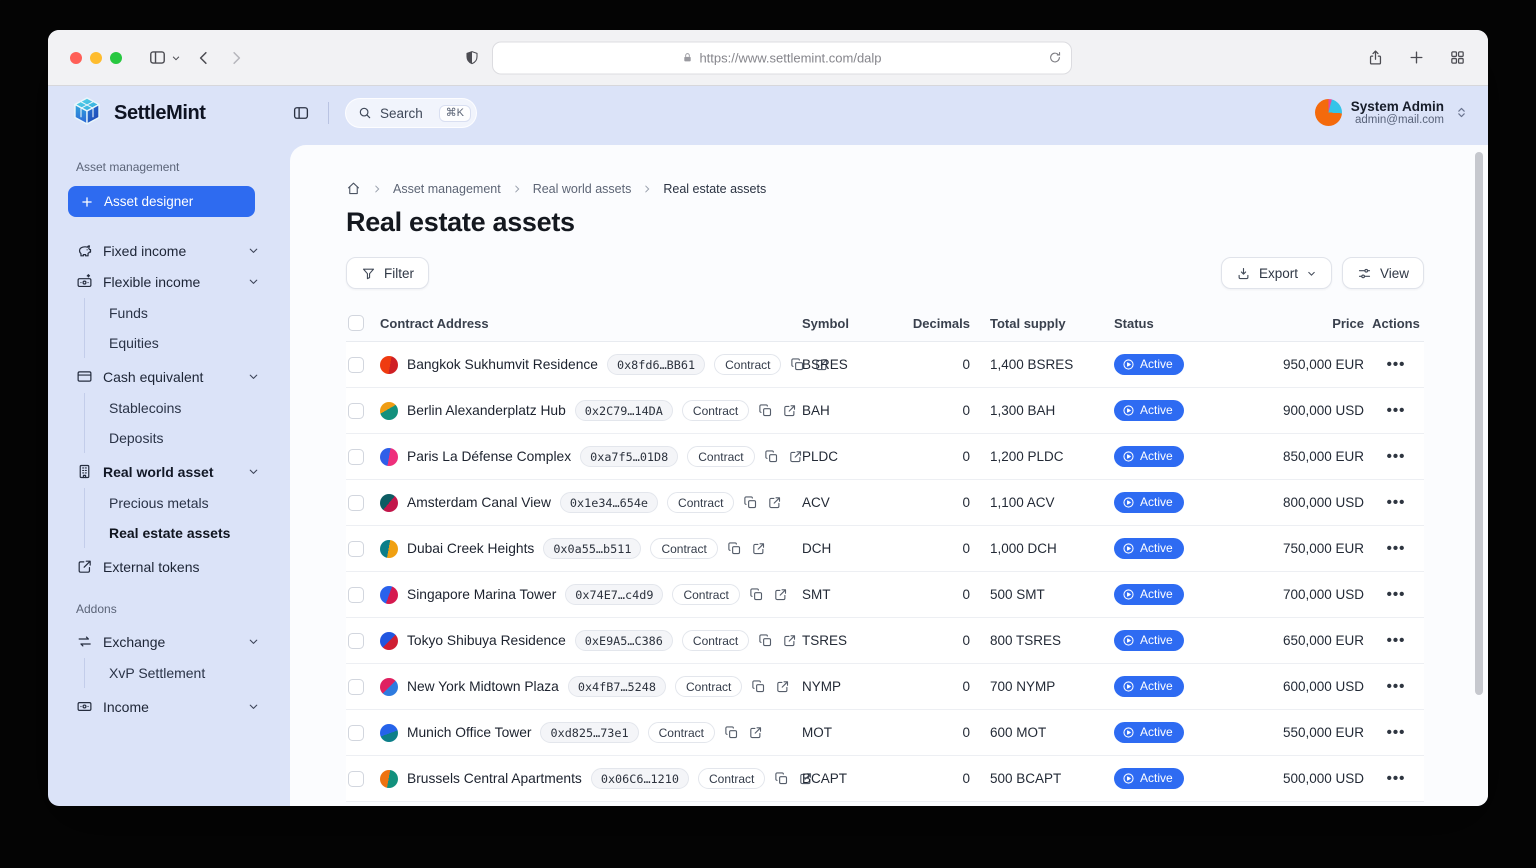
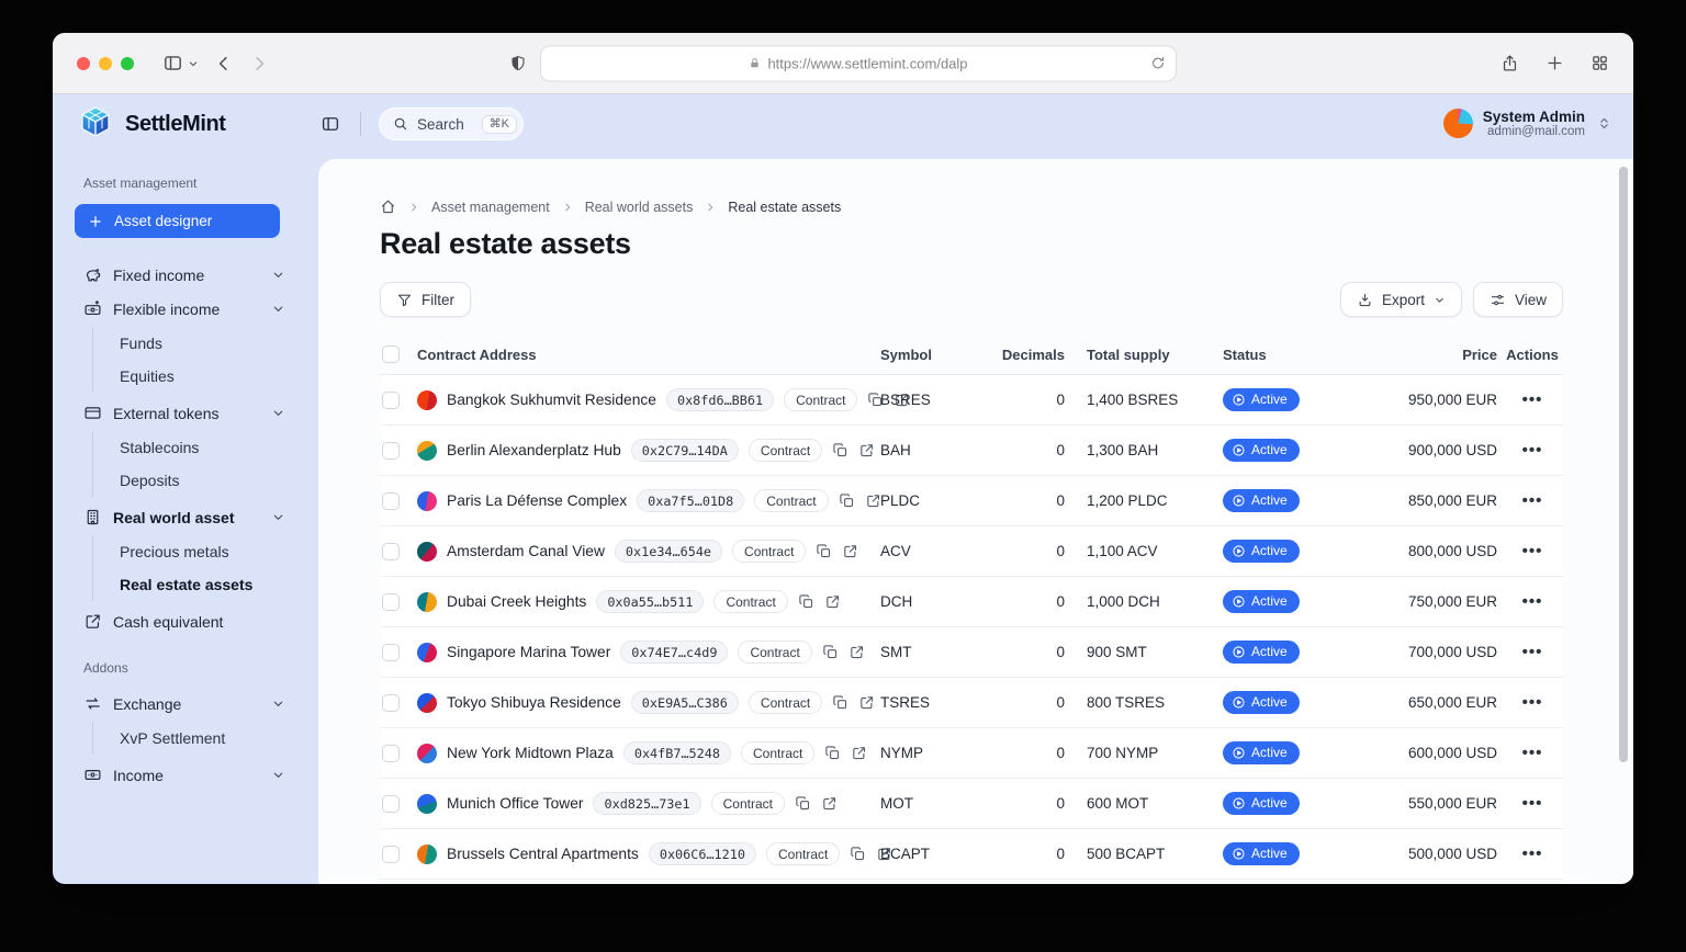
  https://www.settlemint.com/dalp
  SettleMint
  Search
  ⌘K
  System Admin
  admin@mail.com
  Asset management
  Asset designer
  Fixed income
  Flexible income
  Funds
  Equities
- Cash equivalent
+ External tokens
  Stablecoins
  Deposits
  Real world asset
  Precious metals
  Real estate assets
- External tokens
+ Cash equivalent
  Addons
  Exchange
  XvP Settlement
  Income
  Asset management
  Real world assets
  Real estate assets
  Real estate assets
  Filter
  Export
  View
  Contract Address
  Symbol
  Decimals
  Total supply
  Status
  Price
  Actions
  Bangkok Sukhumvit Residence
  0x8fd6…BB61
  Contract
  BSRES
  0
  1,400 BSRES
  Active
  950,000 EUR
  •••
  Berlin Alexanderplatz Hub
  0x2C79…14DA
  Contract
  BAH
  0
  1,300 BAH
  Active
  900,000 USD
  •••
  Paris La Défense Complex
  0xa7f5…01D8
  Contract
  PLDC
  0
  1,200 PLDC
  Active
  850,000 EUR
  •••
  Amsterdam Canal View
  0x1e34…654e
  Contract
  ACV
  0
  1,100 ACV
  Active
  800,000 USD
  •••
  Dubai Creek Heights
  0x0a55…b511
  Contract
  DCH
  0
  1,000 DCH
  Active
  750,000 EUR
  •••
  Singapore Marina Tower
  0x74E7…c4d9
  Contract
  SMT
  0
- 500 SMT
+ 900 SMT
  Active
  700,000 USD
  •••
  Tokyo Shibuya Residence
  0xE9A5…C386
  Contract
  TSRES
  0
  800 TSRES
  Active
  650,000 EUR
  •••
  New York Midtown Plaza
  0x4fB7…5248
  Contract
  NYMP
  0
  700 NYMP
  Active
  600,000 USD
  •••
  Munich Office Tower
  0xd825…73e1
  Contract
  MOT
  0
  600 MOT
  Active
  550,000 EUR
  •••
  Brussels Central Apartments
  0x06C6…1210
  Contract
  BCAPT
  0
  500 BCAPT
  Active
  500,000 USD
  •••
